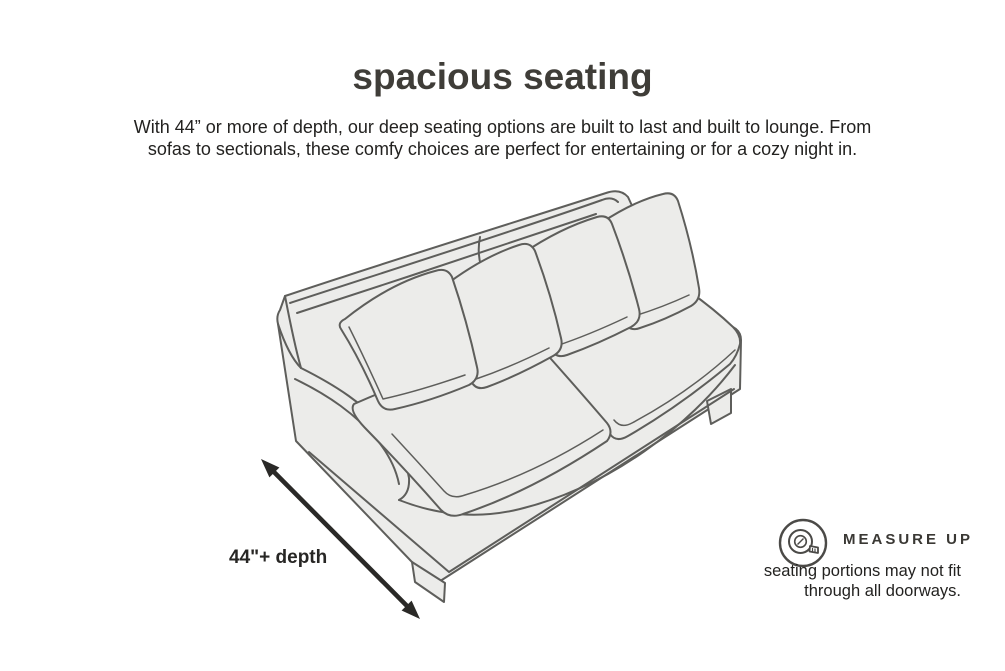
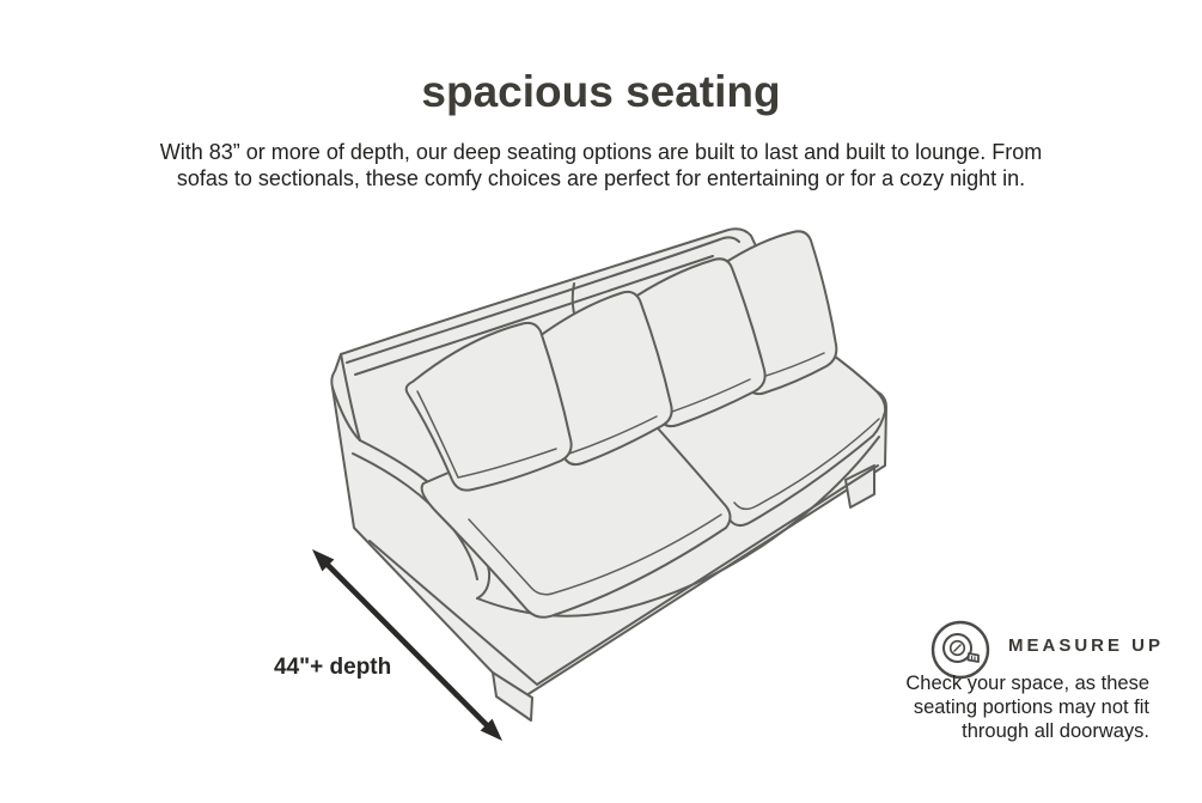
  spacious seating
- With 44” or more of depth, our deep seating options are built to last and built to lounge. From
+ With 83” or more of depth, our deep seating options are built to last and built to lounge. From
  sofas to sectionals, these comfy choices are perfect for entertaining or for a cozy night in.
  44"+ depth
  MEASURE UP
+ Check your space, as these
  seating portions may not fit
  through all doorways.
